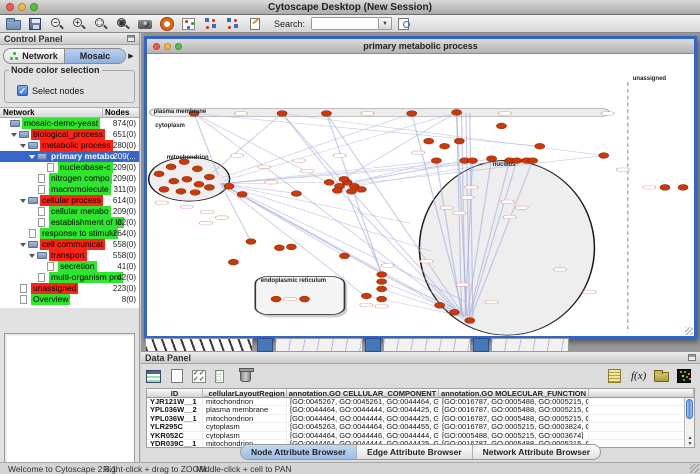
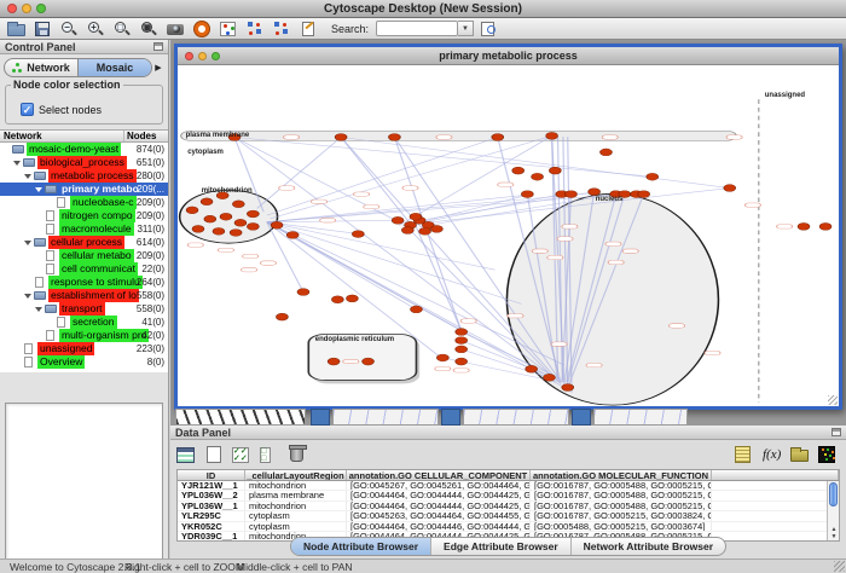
  Cytoscape Desktop (New Session)
  −
  +
  □
  ▣
  Search:
  Control Panel
  Network
  Mosaic
  Node color selection
  ✓
  Select nodes
  Network
  Nodes
  mosaic-demo-yeast
  874(0)
  biological_process
  651(0)
  metabolic process
  280(0)
  primary metabo
  209(...
  nucleobase-c
  209(0)
  nitrogen compo
  209(0)
  macromolecule
  311(0)
  cellular process
  614(0)
  cellular metabo
  209(0)
- establishment of lo
+ cell communicat
  22(0)
  response to stimulu
  264(0)
- cell communicat
+ establishment of lo
  558(0)
  transport
  558(0)
  secretion
  41(0)
  multi-organism pro
  42(0)
  unassigned
  223(0)
  Overview
  8(0)
  primary metabolic process
  Data Panel
  f(x)
  ID
  _cellularLayoutRegion
  annotation.GO CELLULAR_COMPONENT
  annotation.GO MOLECULAR_FUNCTION
  YJR121W__1
  mitochondrion
  [GO:0045267, GO:0045261, GO:0044464, G
  [GO:0016787, GO:0005488, GO:0005215, G
  YPL036W__2
  plasma membrane
  [GO:0044464, GO:0044444, GO:0044425, G
  [GO:0016787, GO:0005488, GO:0005215, G
  YPL036W__1
  mitochondrion
  [GO:0044464, GO:0044444, GO:0044425, G
  [GO:0016787, GO:0005488, GO:0005215, G
  YLR295C
  cytoplasm
  [GO:0045263, GO:0044464, GO:0044455, G
  [GO:0016787, GO:0005215, GO:0003824, G
  YKR052C
  cytoplasm
  [GO:0044464, GO:0044446, GO:0044444, G
  [GO:0005488, GO:0005215, GO:0003674]
  YDR039C__1
  mitochondri
  Node Attribute Browser
  Edge Attribute Browser
  Network Attribute Browser
  Welcome to Cytoscape 2.8.1
- Right-click + drag to ZOOM
+ Right-click + cell to ZOOM
  Middle-click + cell to PAN
